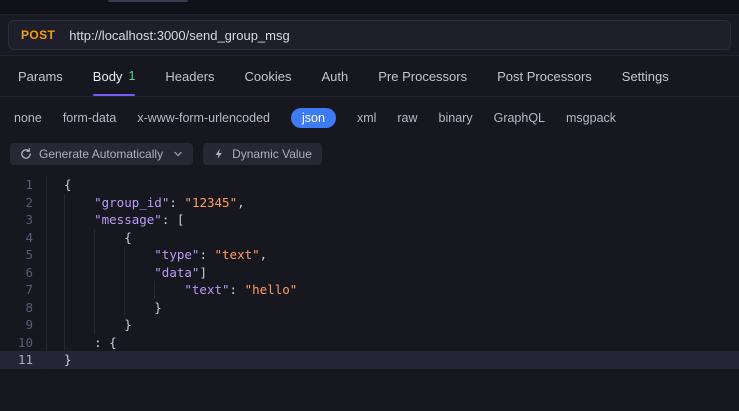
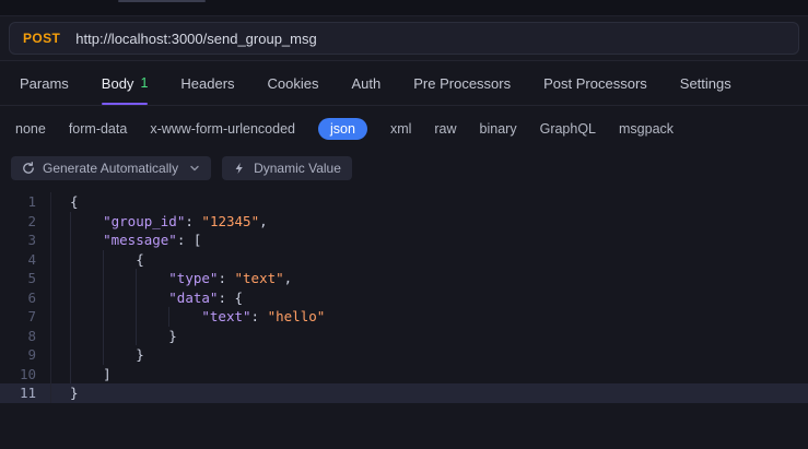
  POST
  http://localhost:3000/send_group_msg
  Params
  Body
  1
  Headers
  Cookies
  Auth
  Pre Processors
  Post Processors
  Settings
  none
  form-data
  x-www-form-urlencoded
  json
  xml
  raw
  binary
  GraphQL
  msgpack
  Generate Automatically
  Dynamic Value
  1
  {
  2
  "group_id": "12345",
  3
  "message": [
  4
  {
  5
  "type": "text",
  6
- "data"]
+ "data": {
  7
  "text": "hello"
  8
  }
  9
  }
  10
- : {
+ ]
  11
  }
